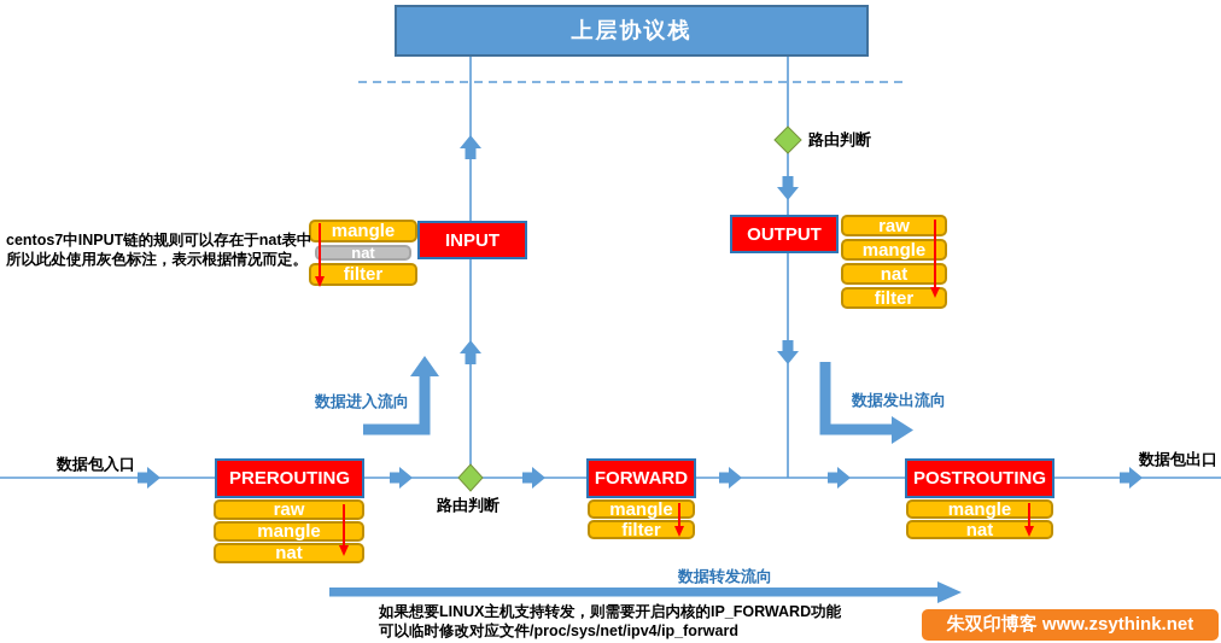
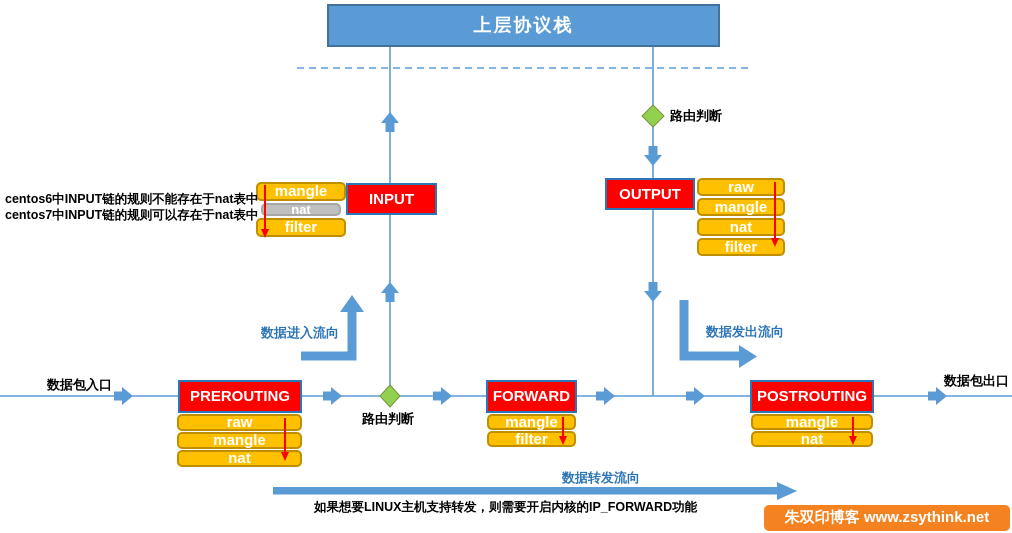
  上层协议栈
  INPUT
  mangle
  nat
  filter
  OUTPUT
  raw
  mangle
  nat
  filter
  PREROUTING
  raw
  mangle
  nat
  FORWARD
  mangle
  filter
  POSTROUTING
  mangle
  nat
  路由判断
  路由判断
  数据包入口
  数据包出口
  数据进入流向
  数据发出流向
  数据转发流向
+ centos6中INPUT链的规则不能存在于nat表中
  centos7中INPUT链的规则可以存在于nat表中
- 所以此处使用灰色标注，表示根据情况而定。
  如果想要LINUX主机支持转发，则需要开启内核的IP_FORWARD功能
- 可以临时修改对应文件/proc/sys/net/ipv4/ip_forward
  朱双印博客 www.zsythink.net
